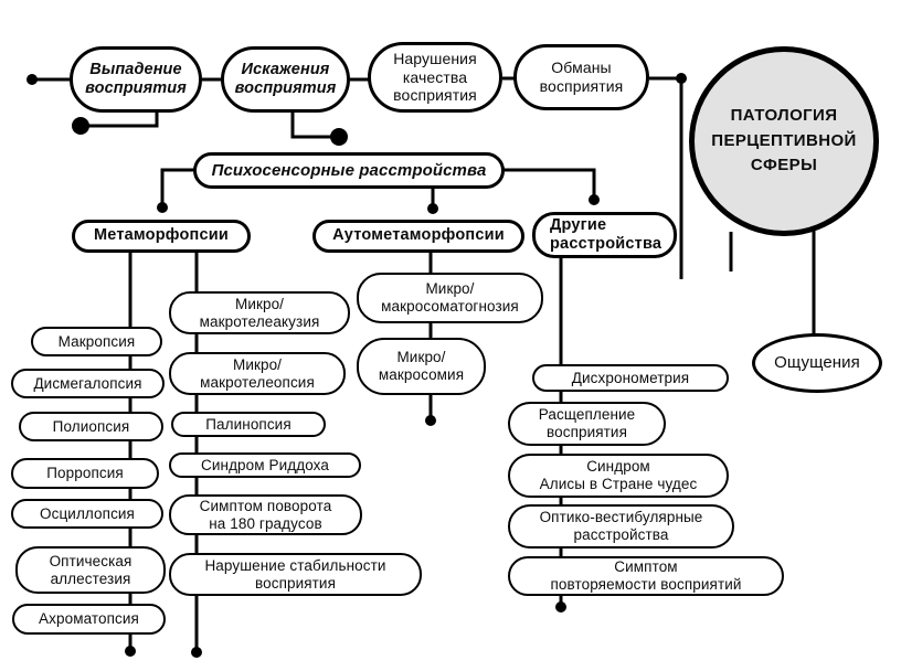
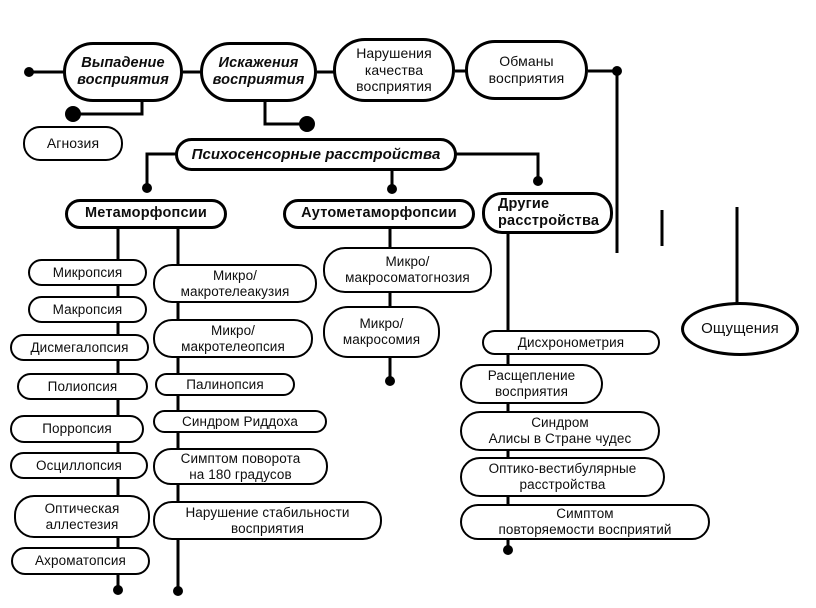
  Выпадение
  восприятия
  Искажения
  восприятия
  Нарушения
  качества
  восприятия
  Обманы
  восприятия
- ПАТОЛОГИЯ
- ПЕРЦЕПТИВНОЙ
- СФЕРЫ
  Ощущения
+ Агнозия
  Психосенсорные расстройства
  Метаморфопсии
  Аутометаморфопсии
  Другие
  расстройства
+ Микропсия
  Макропсия
  Дисмегалопсия
  Полиопсия
  Порропсия
  Осциллопсия
  Оптическая
  аллестезия
  Ахроматопсия
  Микро/
  макротелеакузия
  Микро/
  макротелеопсия
  Палинопсия
  Синдром Риддоха
  Симптом поворота
  на 180 градусов
  Нарушение стабильности
  восприятия
  Микро/
  макросоматогнозия
  Микро/
  макросомия
  Дисхронометрия
  Расщепление
  восприятия
  Синдром
  Алисы в Стране чудес
  Оптико-вестибулярные
  расстройства
  Симптом
  повторяемости восприятий
